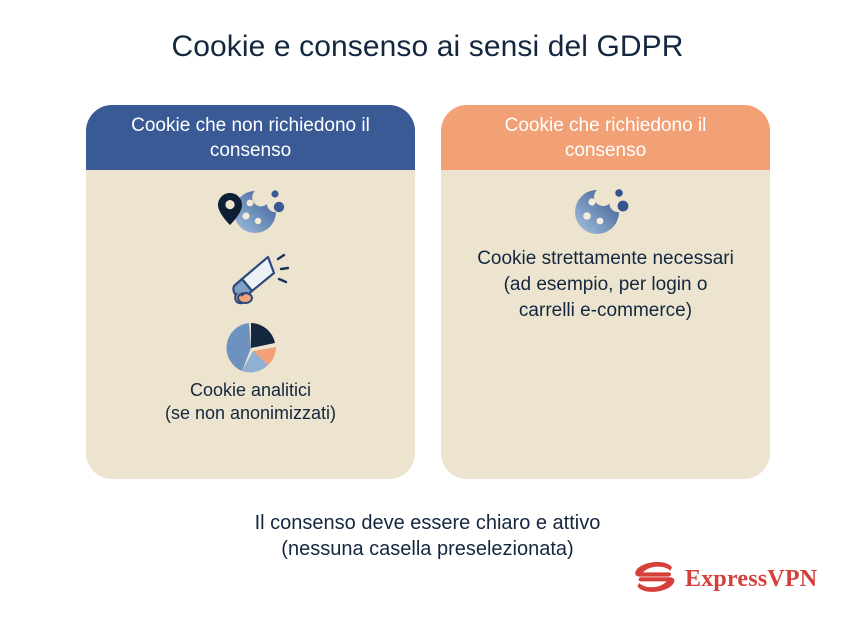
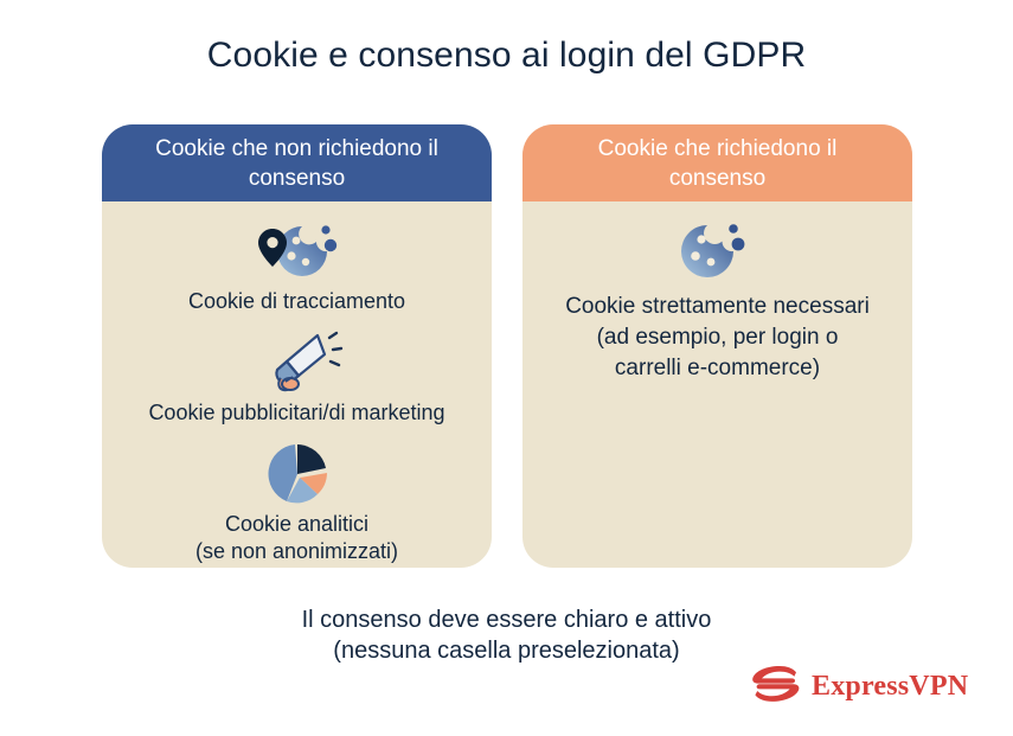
- Cookie e consenso ai sensi del GDPR
+ Cookie e consenso ai login del GDPR
  Cookie che non richiedono il consenso
+ Cookie di tracciamento
+ Cookie pubblicitari/di marketing
  Cookie analitici
  (se non anonimizzati)
  Cookie che richiedono il consenso
  Cookie strettamente necessari (ad esempio, per login o carrelli e-commerce)
  Il consenso deve essere chiaro e attivo
  (nessuna casella preselezionata)
  ExpressVPN
